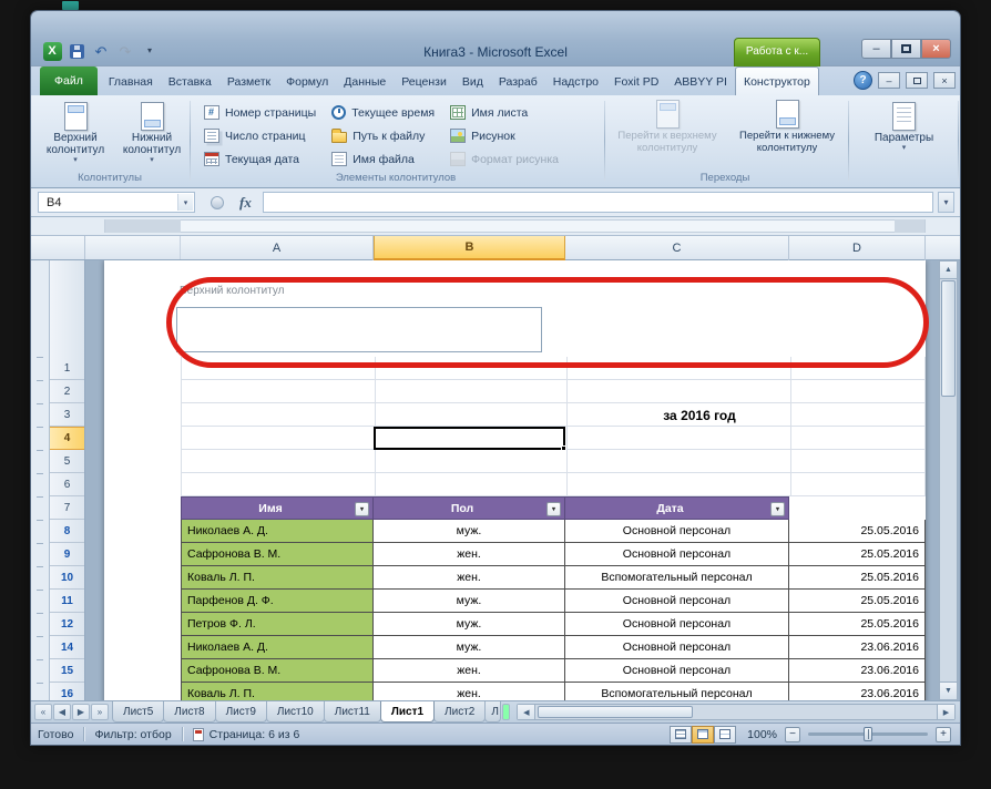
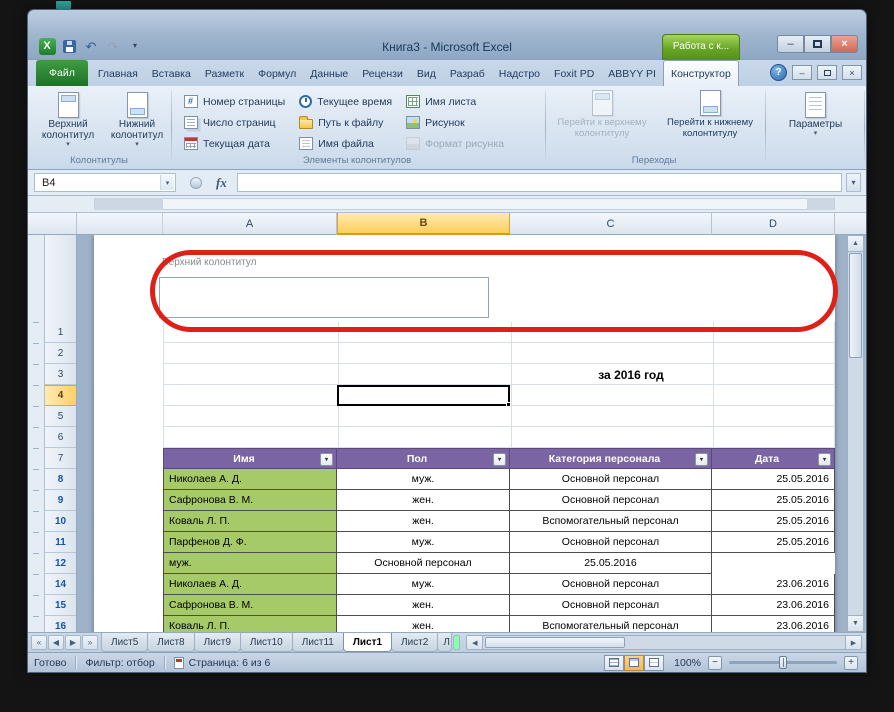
  X
  ↶
  ▾
  Книга3 - Microsoft Excel
  Работа с к...
  –
  ×
  Файл
  Главная
  Вставка
  Разметк
  Формул
  Данные
  Рецензи
  Вид
  Разраб
  Надстро
  Foxit PD
  ABBYY PI
  Конструктор
  ?
  –
  ×
  Верхний колонтитул
  Нижний колонтитул
  Колонтитулы
  Номер страницы
  Число страниц
  Текущая дата
  Текущее время
  Путь к файлу
  Имя файла
  Имя листа
  Рисунок
  Формат рисунка
  Элементы колонтитулов
  Перейти к верхнему колонтитулу
  Перейти к нижнему колонтитулу
  Переходы
  Параметры
  B4
  fx
  ▾
  A
  B
  C
  D
  1
  2
  3
  4
  5
  6
  7
  8
  9
  10
  11
  12
  14
  15
  16
  Верхний колонтитул
  за 2016 год
  Имя
  Пол
+ Категория персонала
  Дата
  Николаев А. Д.
  муж.
  Основной персонал
  25.05.2016
  Сафронова В. М.
  жен.
  Основной персонал
  25.05.2016
  Коваль Л. П.
  жен.
  Вспомогательный персонал
  25.05.2016
  Парфенов Д. Ф.
  муж.
  Основной персонал
  25.05.2016
- Петров Ф. Л.
  муж.
  Основной персонал
  25.05.2016
  Николаев А. Д.
  муж.
  Основной персонал
  23.06.2016
  Сафронова В. М.
  жен.
  Основной персонал
  23.06.2016
  Коваль Л. П.
  жен.
  Вспомогательный персонал
  23.06.2016
  «
  ◀
  ▶
  »
  Лист5
  Лист8
  Лист9
  Лист10
  Лист11
  Лист1
  Лист2
  Л
  Готово
  Фильтр: отбор
  Страница: 6 из 6
  100%
  −
  +
